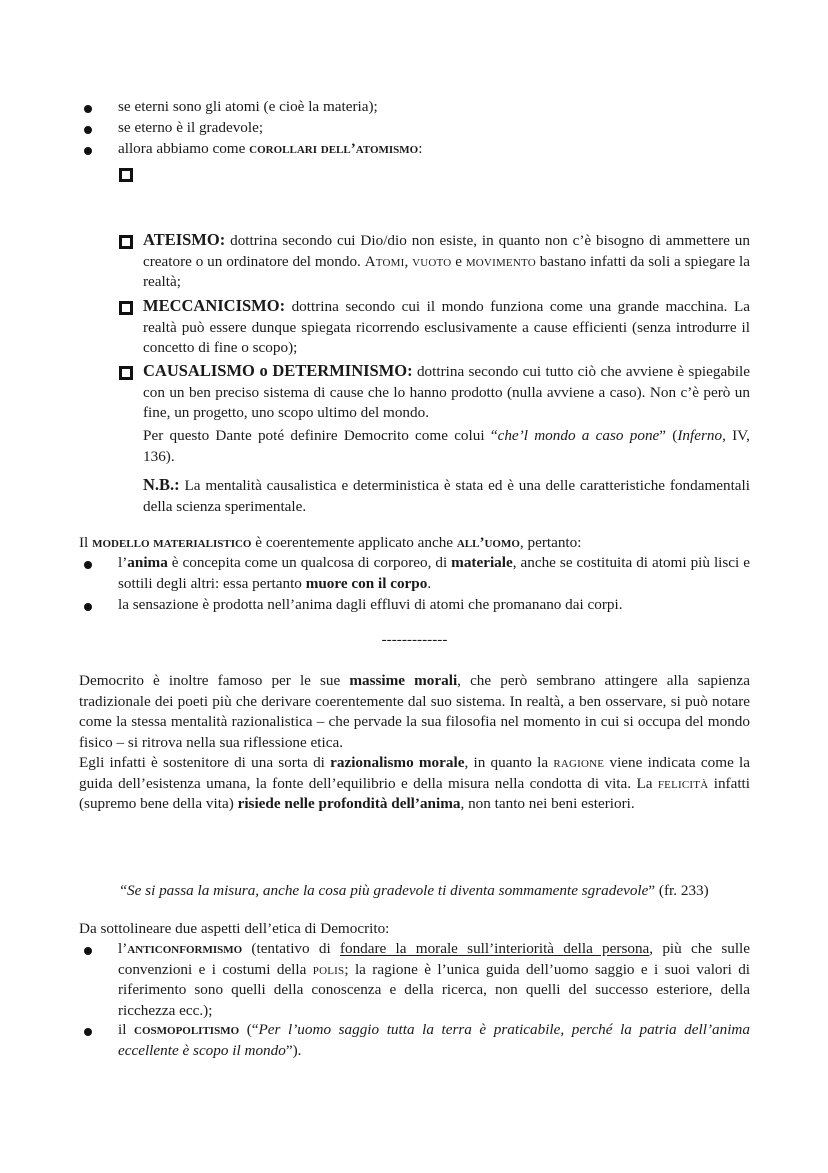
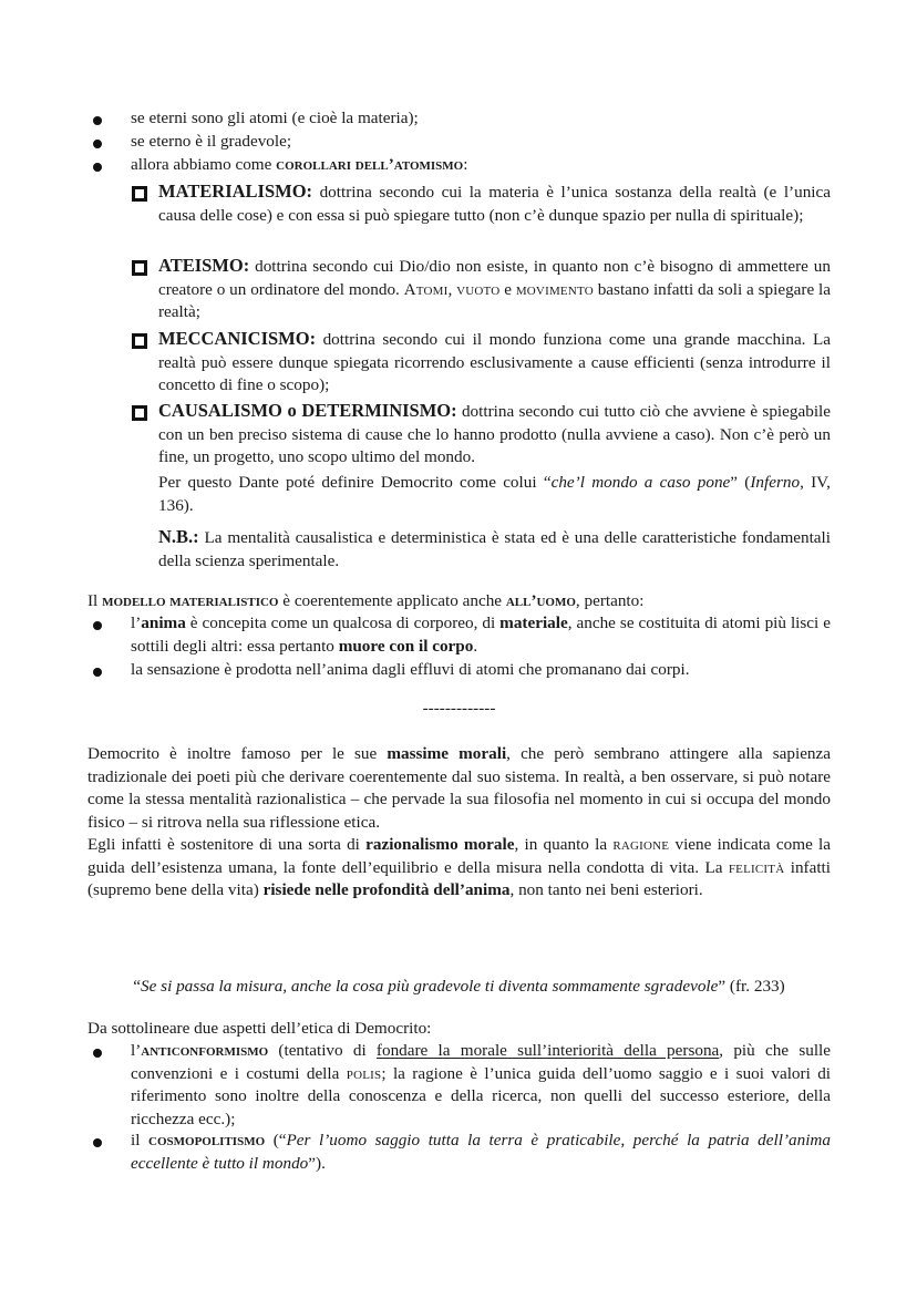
  se eterni sono gli atomi (e cioè la materia);
  se eterno è il gradevole;
  allora abbiamo come corollari dell’atomismo:
+ MATERIALISMO: dottrina secondo cui la materia è l’unica sostanza della realtà (e l’unica causa delle cose) e con essa si può spiegare tutto (non c’è dunque spazio per nulla di spirituale);
  ATEISMO: dottrina secondo cui Dio/dio non esiste, in quanto non c’è bisogno di ammettere un creatore o un ordinatore del mondo. Atomi, vuoto e movimento bastano infatti da soli a spiegare la realtà;
  MECCANICISMO: dottrina secondo cui il mondo funziona come una grande macchina. La realtà può essere dunque spiegata ricorrendo esclusivamente a cause efficienti (senza introdurre il concetto di fine o scopo);
  CAUSALISMO o DETERMINISMO: dottrina secondo cui tutto ciò che avviene è spiegabile con un ben preciso sistema di cause che lo hanno prodotto (nulla avviene a caso). Non c’è però un fine, un progetto, uno scopo ultimo del mondo.
  Per questo Dante poté definire Democrito come colui “che’l mondo a caso pone” (Inferno, IV, 136).
  N.B.: La mentalità causalistica e deterministica è stata ed è una delle caratteristiche fondamentali della scienza sperimentale.
  Il modello materialistico è coerentemente applicato anche all’uomo, pertanto:
  l’anima è concepita come un qualcosa di corporeo, di materiale, anche se costituita di atomi più lisci e sottili degli altri: essa pertanto muore con il corpo.
  la sensazione è prodotta nell’anima dagli effluvi di atomi che promanano dai corpi.
  -------------
  Democrito è inoltre famoso per le sue massime morali, che però sembrano attingere alla sapienza tradizionale dei poeti più che derivare coerentemente dal suo sistema. In realtà, a ben osservare, si può notare come la stessa mentalità razionalistica – che pervade la sua filosofia nel momento in cui si occupa del mondo fisico – si ritrova nella sua riflessione etica.
  Egli infatti è sostenitore di una sorta di razionalismo morale, in quanto la ragione viene indicata come la guida dell’esistenza umana, la fonte dell’equilibrio e della misura nella condotta di vita. La felicità infatti (supremo bene della vita) risiede nelle profondità dell’anima, non tanto nei beni esteriori.
  “Se si passa la misura, anche la cosa più gradevole ti diventa sommamente sgradevole” (fr. 233)
  Da sottolineare due aspetti dell’etica di Democrito:
- l’anticonformismo (tentativo di fondare la morale sull’interiorità della persona, più che sulle convenzioni e i costumi della polis; la ragione è l’unica guida dell’uomo saggio e i suoi valori di riferimento sono quelli della conoscenza e della ricerca, non quelli del successo esteriore, della ricchezza ecc.);
+ l’anticonformismo (tentativo di fondare la morale sull’interiorità della persona, più che sulle convenzioni e i costumi della polis; la ragione è l’unica guida dell’uomo saggio e i suoi valori di riferimento sono inoltre della conoscenza e della ricerca, non quelli del successo esteriore, della ricchezza ecc.);
- il cosmopolitismo (“Per l’uomo saggio tutta la terra è praticabile, perché la patria dell’anima eccellente è scopo il mondo”).
+ il cosmopolitismo (“Per l’uomo saggio tutta la terra è praticabile, perché la patria dell’anima eccellente è tutto il mondo”).
